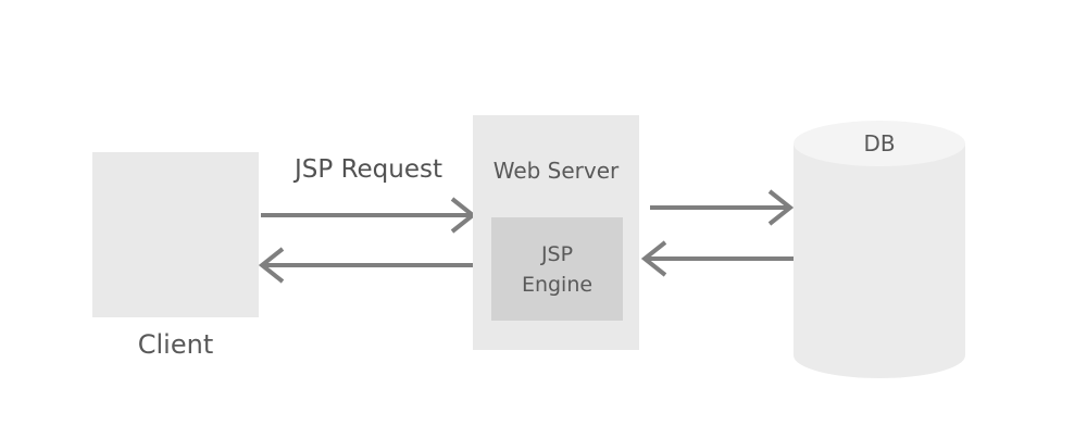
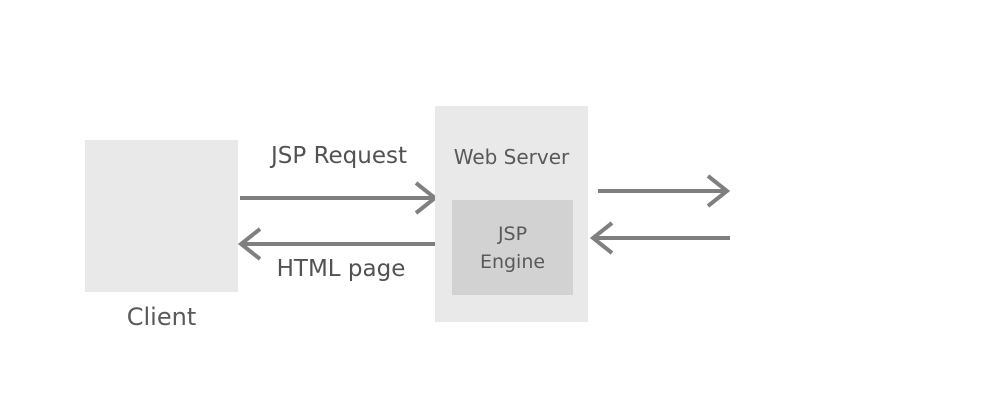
  Client
  JSP Request
+ HTML page
  Web Server
  JSP
  Engine
- DB
